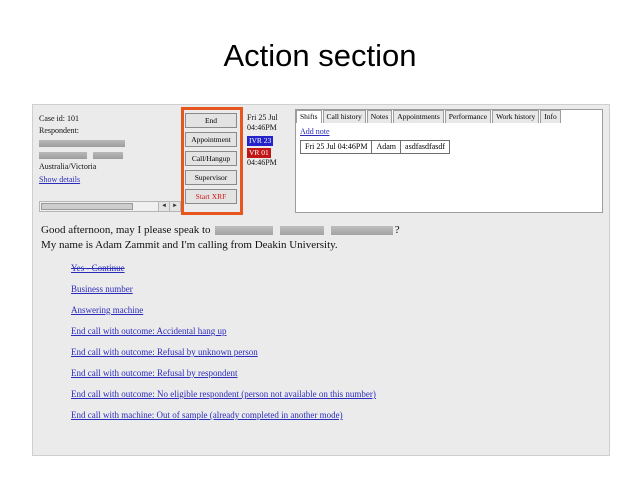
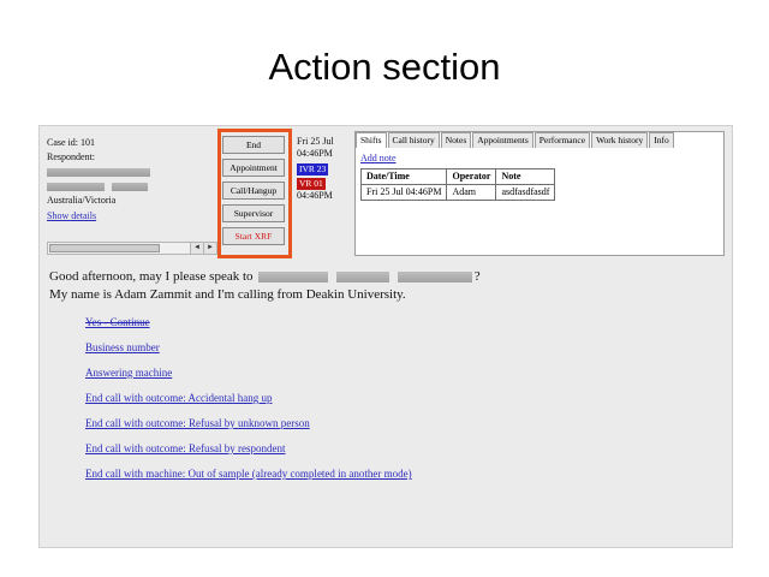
  Action section
  Case id: 101
  Respondent:
  Australia/Victoria
  Show details
  End
  Appointment
  Call/Hangup
  Supervisor
  Start XRF
  Fri 25 Jul
  04:46PM
  IVR 23
  VR 01
  04:46PM
  Shifts
  Call history
  Notes
  Appointments
  Performance
  Work history
  Info
  Add note
+ Date/Time	Operator	Note
  Fri 25 Jul 04:46PM	Adam	asdfasdfasdf
  Good afternoon, may I please speak to ?
  My name is Adam Zammit and I'm calling from Deakin University.
  Yes - Continue
  Business number
  Answering machine
  End call with outcome: Accidental hang up
  End call with outcome: Refusal by unknown person
  End call with outcome: Refusal by respondent
- End call with outcome: No eligible respondent (person not available on this number)
  End call with machine: Out of sample (already completed in another mode)
